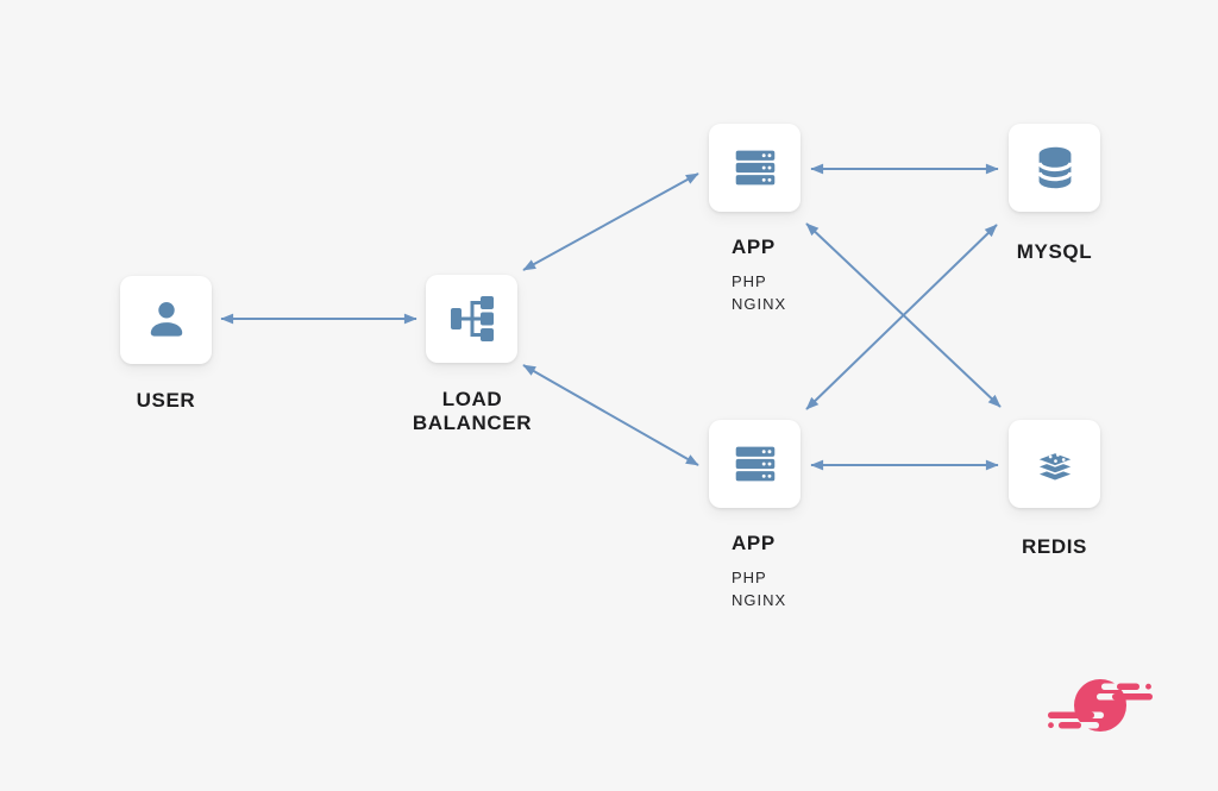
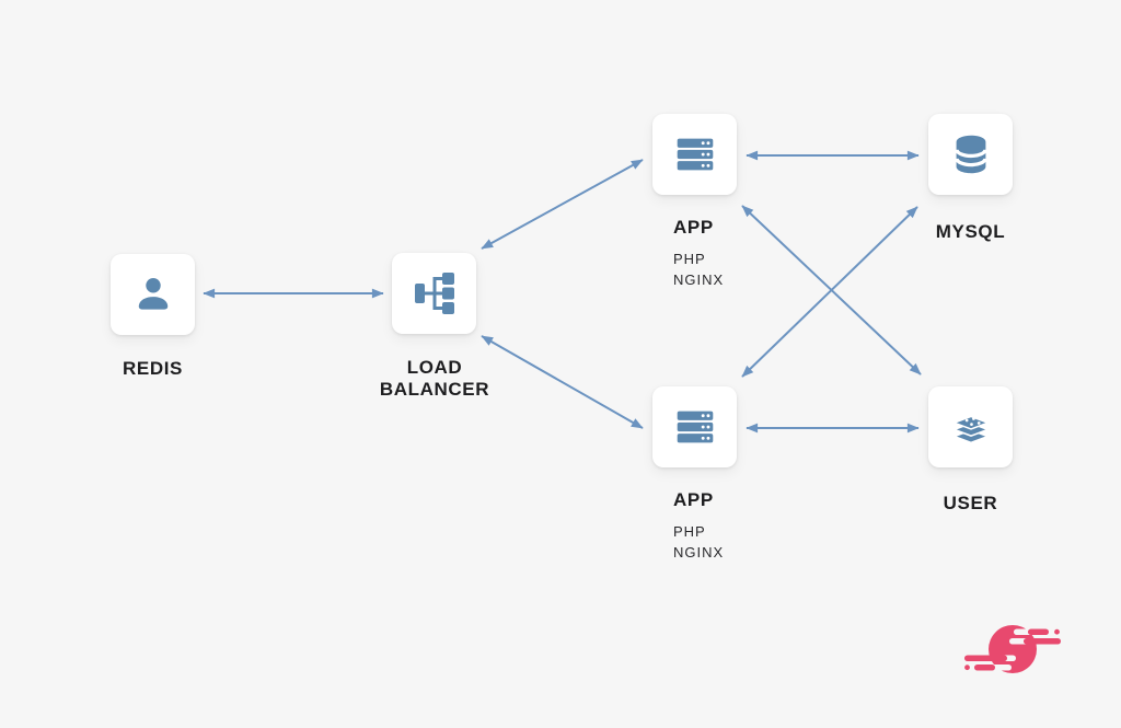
- USER
+ REDIS
  LOAD BALANCER
  APP
  PHP
  NGINX
  MYSQL
  APP
  PHP
  NGINX
- REDIS
+ USER
